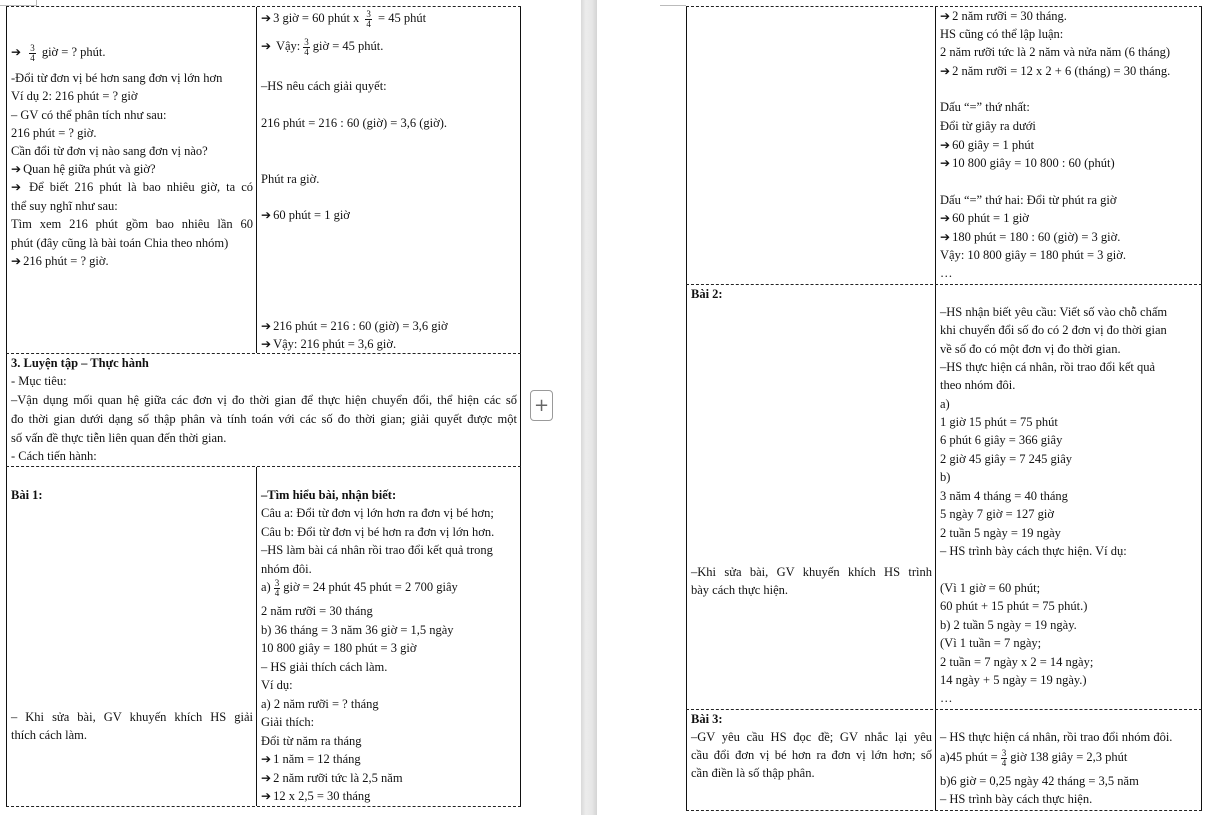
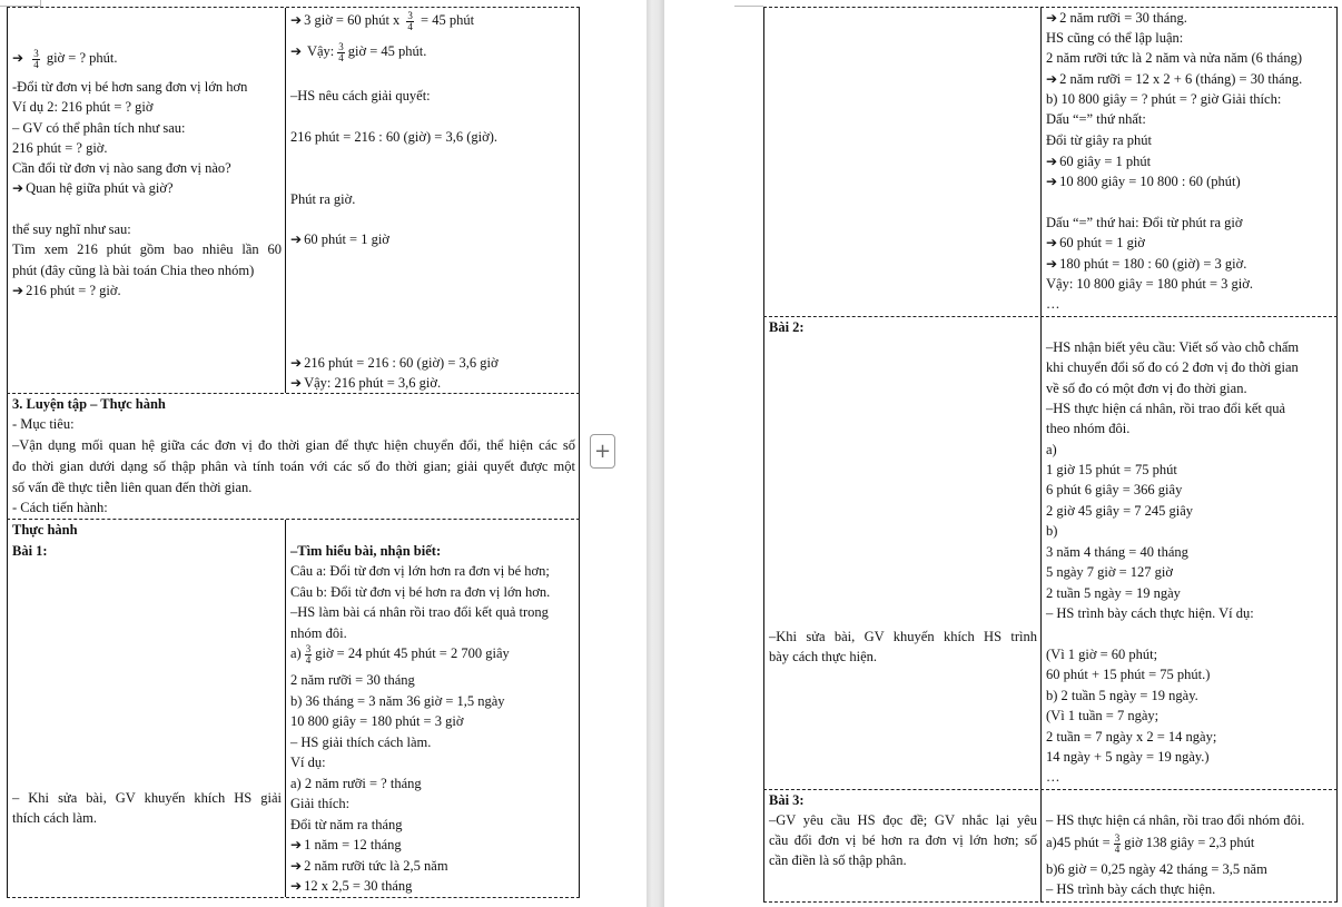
  ➔
  3
  4
  giờ = ? phút.
  -Đổi từ đơn vị bé hơn sang đơn vị lớn hơn
  Ví dụ 2: 216 phút = ? giờ
  – GV có thể phân tích như sau:
  216 phút = ? giờ.
  Cần đổi từ đơn vị nào sang đơn vị nào?
  ➔ Quan hệ giữa phút và giờ?
- ➔ Để biết 216 phút là bao nhiêu giờ, ta có
  thể suy nghĩ như sau:
  Tìm xem 216 phút gồm bao nhiêu lần 60
  phút (đây cũng là bài toán Chia theo nhóm)
  ➔ 216 phút = ? giờ.
  ➔ 3 giờ = 60 phút x
  3
  4
  = 45 phút
  ➔ Vậy:
  3
  4
  giờ = 45 phút.
  –HS nêu cách giải quyết:
  216 phút = 216 : 60 (giờ) = 3,6 (giờ).
  Phút ra giờ.
  ➔ 60 phút = 1 giờ
  ➔ 216 phút = 216 : 60 (giờ) = 3,6 giờ
  ➔ Vậy: 216 phút = 3,6 giờ.
  3. Luyện tập – Thực hành
  - Mục tiêu:
  –Vận dụng mối quan hệ giữa các đơn vị đo thời gian để thực hiện chuyển đổi, thể hiện các số
  đo thời gian dưới dạng số thập phân và tính toán với các số đo thời gian; giải quyết được một
  số vấn đề thực tiễn liên quan đến thời gian.
  - Cách tiến hành:
+ Thực hành
  Bài 1:
  – Khi sửa bài, GV khuyến khích HS giải
  thích cách làm.
  –Tìm hiểu bài, nhận biết:
  Câu a: Đổi từ đơn vị lớn hơn ra đơn vị bé hơn;
  Câu b: Đổi từ đơn vị bé hơn ra đơn vị lớn hơn.
  –HS làm bài cá nhân rồi trao đổi kết quả trong
  nhóm đôi.
  a)
  3
  4
  giờ = 24 phút 45 phút = 2 700 giây
  2 năm rưỡi = 30 tháng
  b) 36 tháng = 3 năm 36 giờ = 1,5 ngày
  10 800 giây = 180 phút = 3 giờ
  – HS giải thích cách làm.
  Ví dụ:
  a) 2 năm rưỡi = ? tháng
  Giải thích:
  Đổi từ năm ra tháng
  ➔ 1 năm = 12 tháng
  ➔ 2 năm rưỡi tức là 2,5 năm
  ➔ 12 x 2,5 = 30 tháng
  +
  ➔ 2 năm rưỡi = 30 tháng.
  HS cũng có thể lập luận:
  2 năm rưỡi tức là 2 năm và nửa năm (6 tháng)
  ➔ 2 năm rưỡi = 12 x 2 + 6 (tháng) = 30 tháng.
+ b) 10 800 giây = ? phút = ? giờ Giải thích:
  Dấu “=” thứ nhất:
- Đổi từ giây ra dưới
+ Đổi từ giây ra phút
  ➔ 60 giây = 1 phút
  ➔ 10 800 giây = 10 800 : 60 (phút)
  Dấu “=” thứ hai: Đổi từ phút ra giờ
  ➔ 60 phút = 1 giờ
  ➔ 180 phút = 180 : 60 (giờ) = 3 giờ.
  Vậy: 10 800 giây = 180 phút = 3 giờ.
  …
  Bài 2:
  –Khi sửa bài, GV khuyến khích HS trình
  bày cách thực hiện.
  –HS nhận biết yêu cầu: Viết số vào chỗ chấm
  khi chuyển đổi số đo có 2 đơn vị đo thời gian
  về số đo có một đơn vị đo thời gian.
  –HS thực hiện cá nhân, rồi trao đổi kết quả
  theo nhóm đôi.
  a)
  1 giờ 15 phút = 75 phút
  6 phút 6 giây = 366 giây
  2 giờ 45 giây = 7 245 giây
  b)
  3 năm 4 tháng = 40 tháng
  5 ngày 7 giờ = 127 giờ
  2 tuần 5 ngày = 19 ngày
  – HS trình bày cách thực hiện. Ví dụ:
  (Vì 1 giờ = 60 phút;
  60 phút + 15 phút = 75 phút.)
  b) 2 tuần 5 ngày = 19 ngày.
  (Vì 1 tuần = 7 ngày;
  2 tuần = 7 ngày x 2 = 14 ngày;
  14 ngày + 5 ngày = 19 ngày.)
  …
  Bài 3:
  –GV yêu cầu HS đọc đề; GV nhắc lại yêu
  cầu đổi đơn vị bé hơn ra đơn vị lớn hơn; số
  cần điền là số thập phân.
  – HS thực hiện cá nhân, rồi trao đổi nhóm đôi.
  a)45 phút =
  3
  4
  giờ 138 giây = 2,3 phút
  b)6 giờ = 0,25 ngày 42 tháng = 3,5 năm
  – HS trình bày cách thực hiện.
